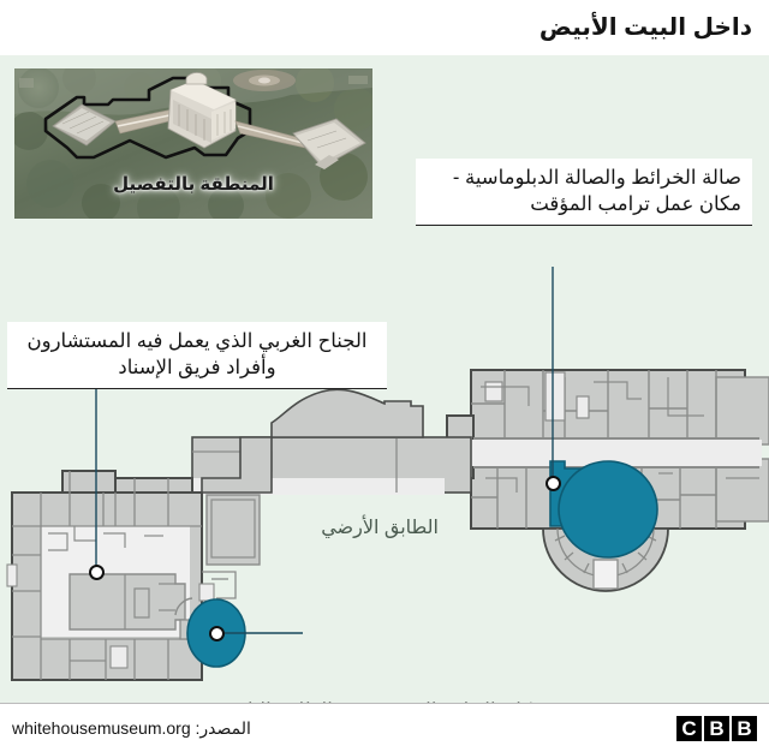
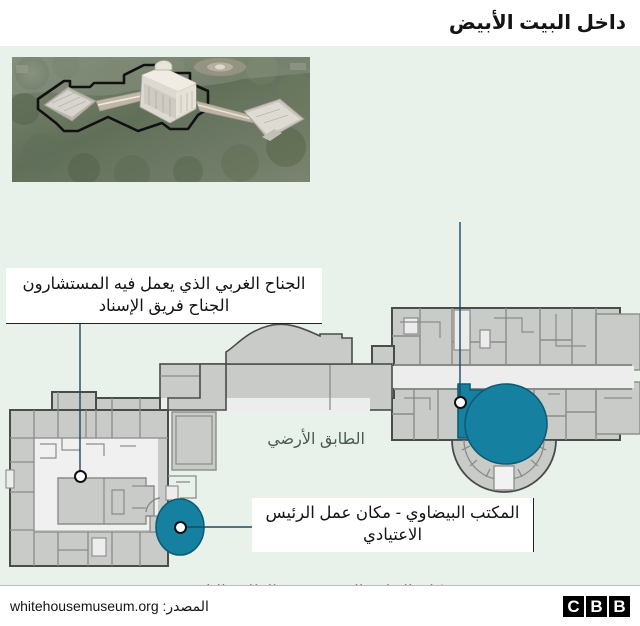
  داخل البيت الأبيض
- المنطقة بالتفصيل
- صالة الخرائط والصالة الدبلوماسية - مكان عمل ترامب المؤقت
- الجناح الغربي الذي يعمل فيه المستشارون وأفراد فريق الإسناد
+ الجناح الغربي الذي يعمل فيه المستشارون الجناح فريق الإسناد
+ المكتب البيضاوي - مكان عمل الرئيس الاعتيادي
  الطابق الأرضي
  B
  B
  C
  المصدر: whitehousemuseum.org
